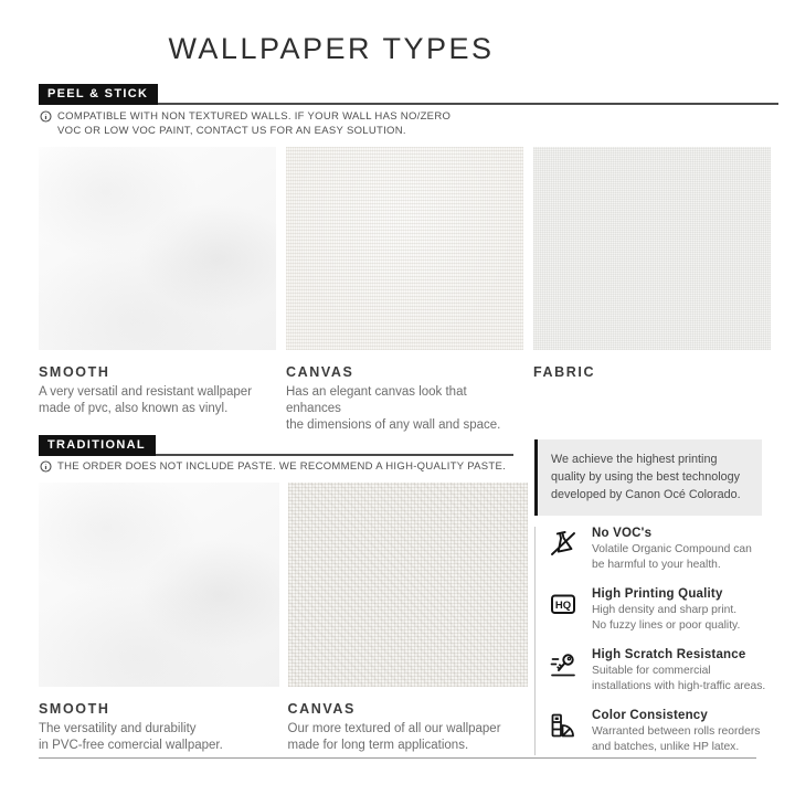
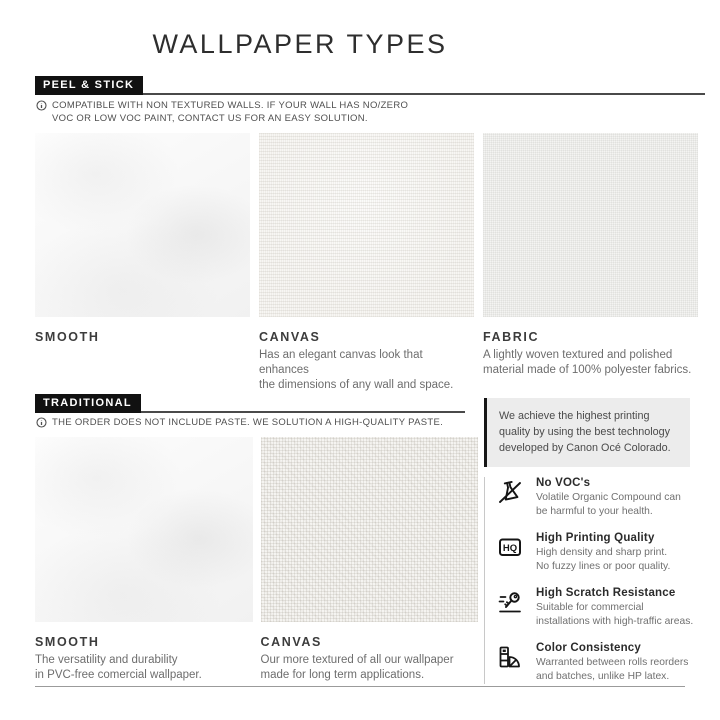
  WALLPAPER TYPES
  PEEL & STICK
  COMPATIBLE WITH NON TEXTURED WALLS. IF YOUR WALL HAS NO/ZERO
  VOC OR LOW VOC PAINT, CONTACT US FOR AN EASY SOLUTION.
  SMOOTH
- A very versatil and resistant wallpaper
- made of pvc, also known as vinyl.
  CANVAS
  Has an elegant canvas look that enhances
  the dimensions of any wall and space.
  FABRIC
+ A lightly woven textured and polished
+ material made of 100% polyester fabrics.
  TRADITIONAL
- THE ORDER DOES NOT INCLUDE PASTE. WE RECOMMEND A HIGH-QUALITY PASTE.
+ THE ORDER DOES NOT INCLUDE PASTE. WE SOLUTION A HIGH-QUALITY PASTE.
  SMOOTH
  The versatility and durability
  in PVC-free comercial wallpaper.
  CANVAS
  Our more textured of all our wallpaper
  made for long term applications.
  We achieve the highest printing
  quality by using the best technology
  developed by Canon Océ Colorado.
  No VOC's
  Volatile Organic Compound can
  be harmful to your health.
  HQ
  High Printing Quality
  High density and sharp print.
  No fuzzy lines or poor quality.
  High Scratch Resistance
  Suitable for commercial
  installations with high-traffic areas.
  Color Consistency
  Warranted between rolls reorders
  and batches, unlike HP latex.
